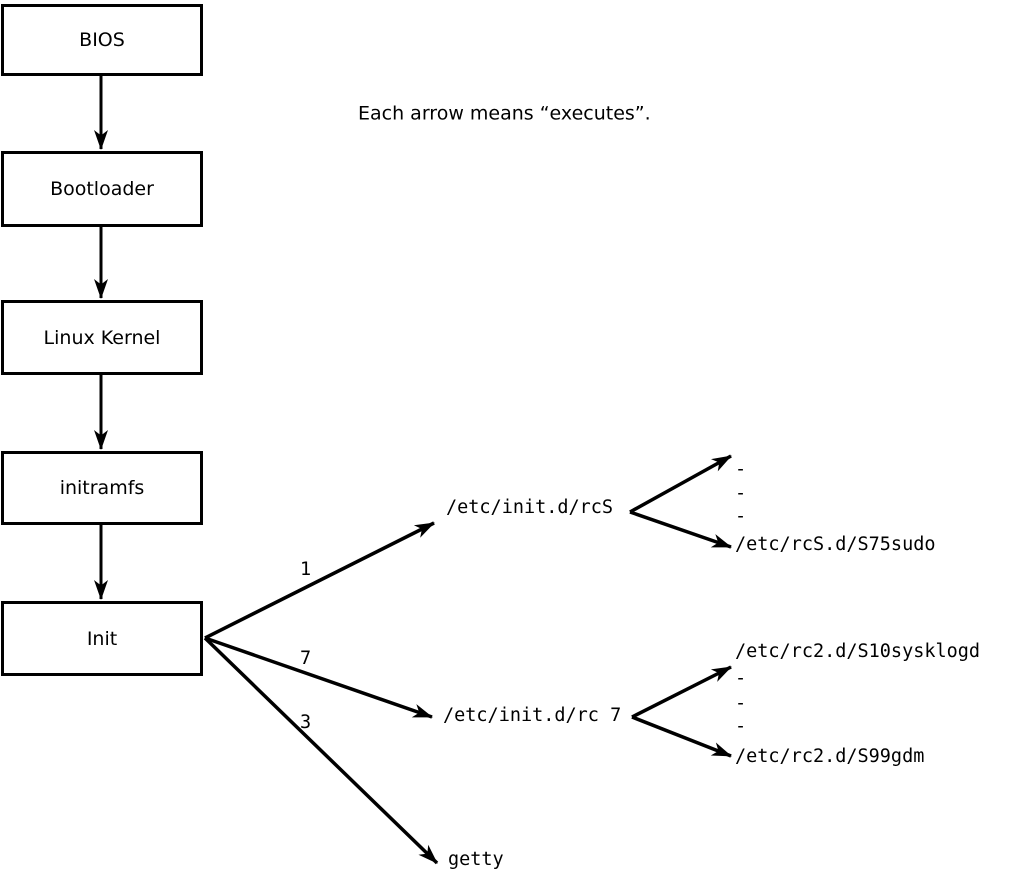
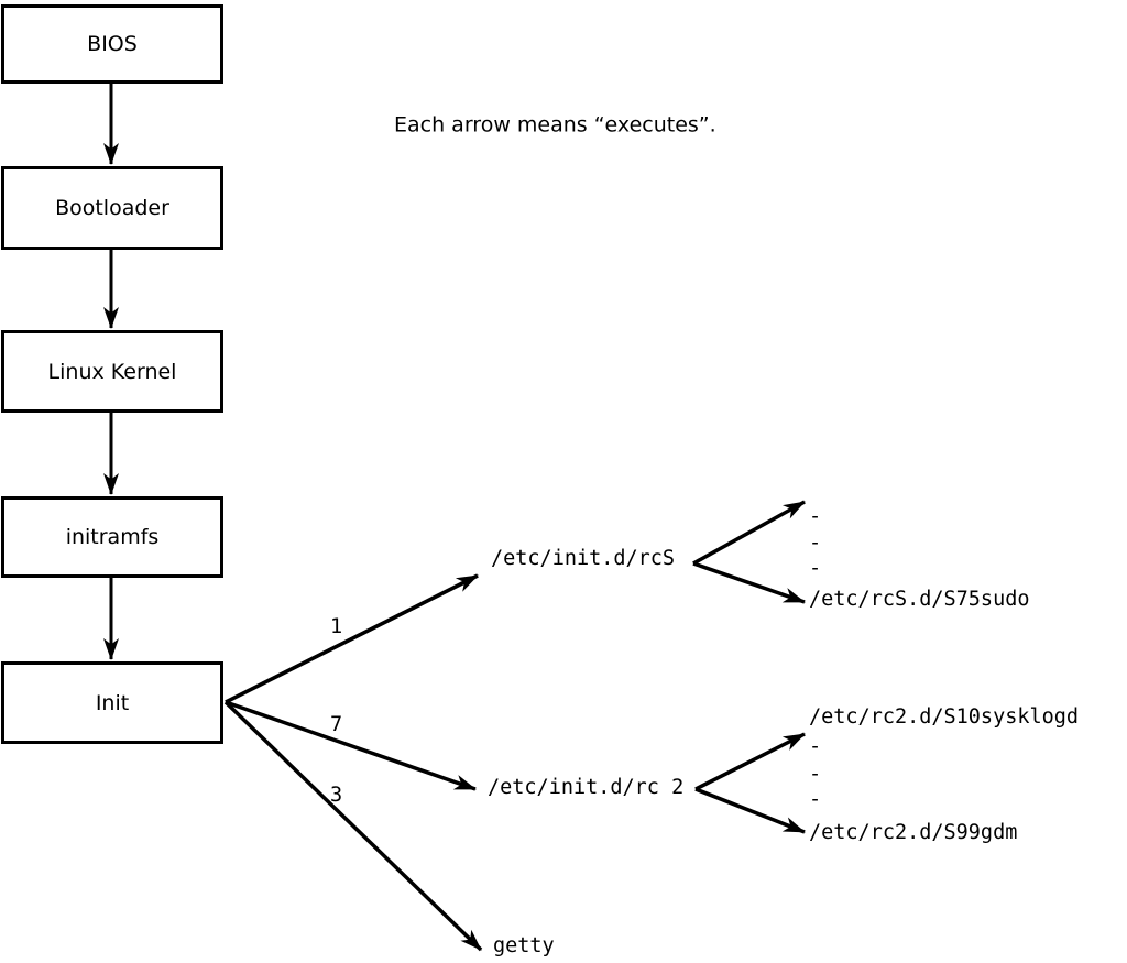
  BIOS
  Bootloader
  Linux Kernel
  initramfs
  Init
  Each arrow means “executes”.
  1
  7
  3
  /etc/init.d/rcS
- /etc/init.d/rc 7
+ /etc/init.d/rc 2
  getty
  -
  -
  -
  /etc/rcS.d/S75sudo
  /etc/rc2.d/S10sysklogd
  -
  -
  -
  /etc/rc2.d/S99gdm
